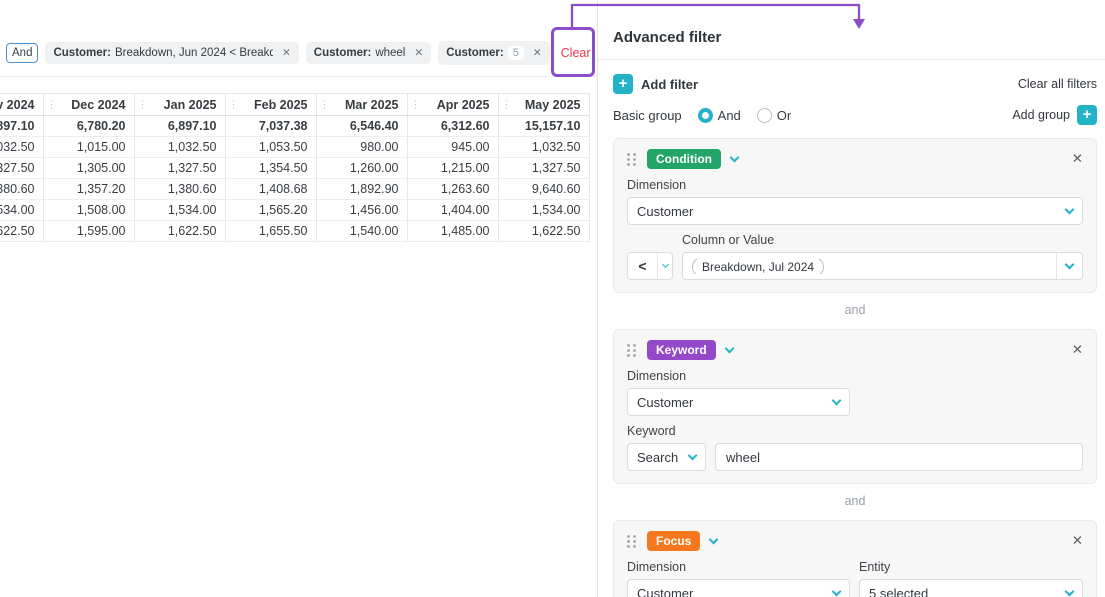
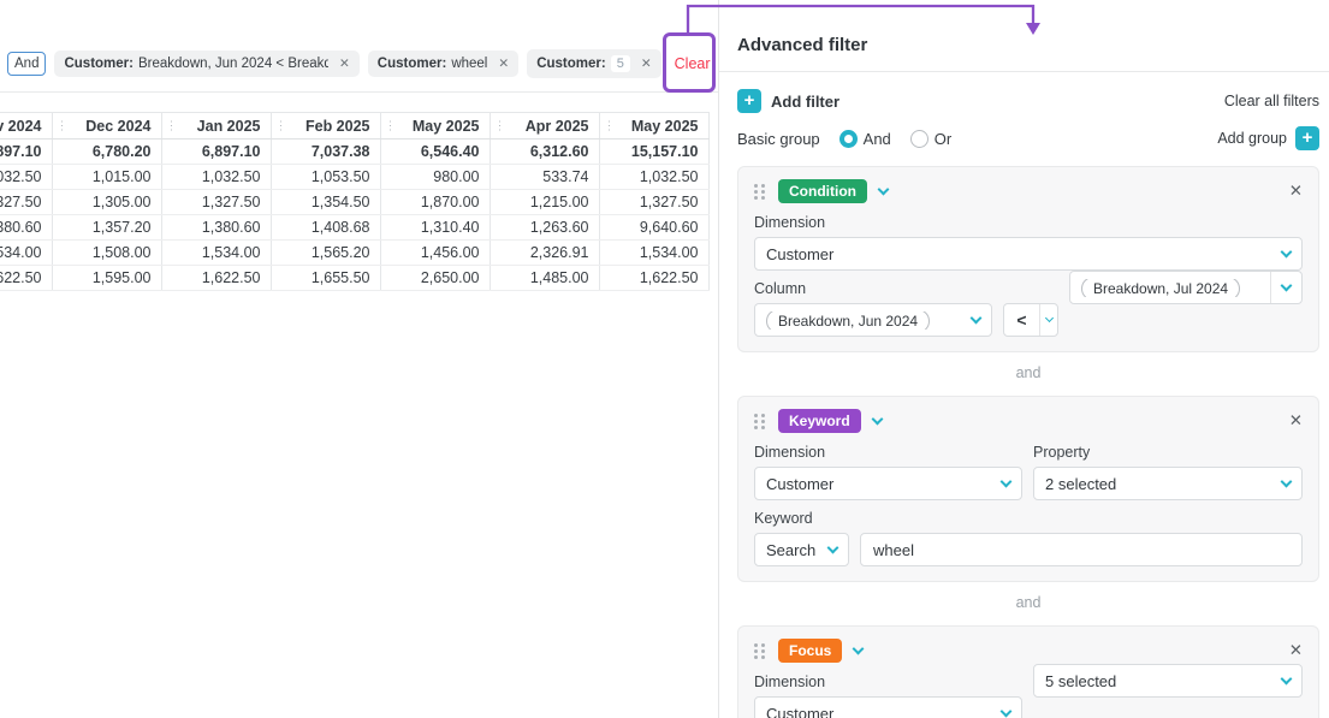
  And
  Customer:
  Breakdown, Jun 2024 < Breakd
  ✕
  Customer:
  wheel
  ✕
  Customer:
  5
  ✕
  Clear
- 2024	⋮ Dec 2024	⋮ Jan 2025	⋮ Feb 2025	⋮ Mar 2025	⋮ Apr 2025	⋮ May 2025
+ 2024	⋮ Dec 2024	⋮ Jan 2025	⋮ Feb 2025	⋮ May 2025	⋮ Apr 2025	⋮ May 2025
  97.10	6,780.20	6,897.10	7,037.38	6,546.40	6,312.60	15,157.10
- 32.50	1,015.00	1,032.50	1,053.50	980.00	945.00	1,032.50
+ 32.50	1,015.00	1,032.50	1,053.50	980.00	533.74	1,032.50
- 27.50	1,305.00	1,327.50	1,354.50	1,260.00	1,215.00	1,327.50
+ 27.50	1,305.00	1,327.50	1,354.50	1,870.00	1,215.00	1,327.50
- 80.60	1,357.20	1,380.60	1,408.68	1,892.90	1,263.60	9,640.60
+ 80.60	1,357.20	1,380.60	1,408.68	1,310.40	1,263.60	9,640.60
- 34.00	1,508.00	1,534.00	1,565.20	1,456.00	1,404.00	1,534.00
+ 34.00	1,508.00	1,534.00	1,565.20	1,456.00	2,326.91	1,534.00
- 22.50	1,595.00	1,622.50	1,655.50	1,540.00	1,485.00	1,622.50
+ 22.50	1,595.00	1,622.50	1,655.50	2,650.00	1,485.00	1,622.50
  Advanced filter
  +
  Add filter
  Clear all filters
  Basic group
  And
  Or
  Add group
  +
  Condition
  ✕
  Dimension
  Customer
+ Column
+ Breakdown, Jun 2024
  <
- Column or Value
  Breakdown, Jul 2024
  and
  Keyword
  ✕
  Dimension
  Customer
+ Property
+ 2 selected
  Keyword
  Search
  wheel
  and
  Focus
  ✕
  Dimension
  Customer
- Entity
  5 selected
